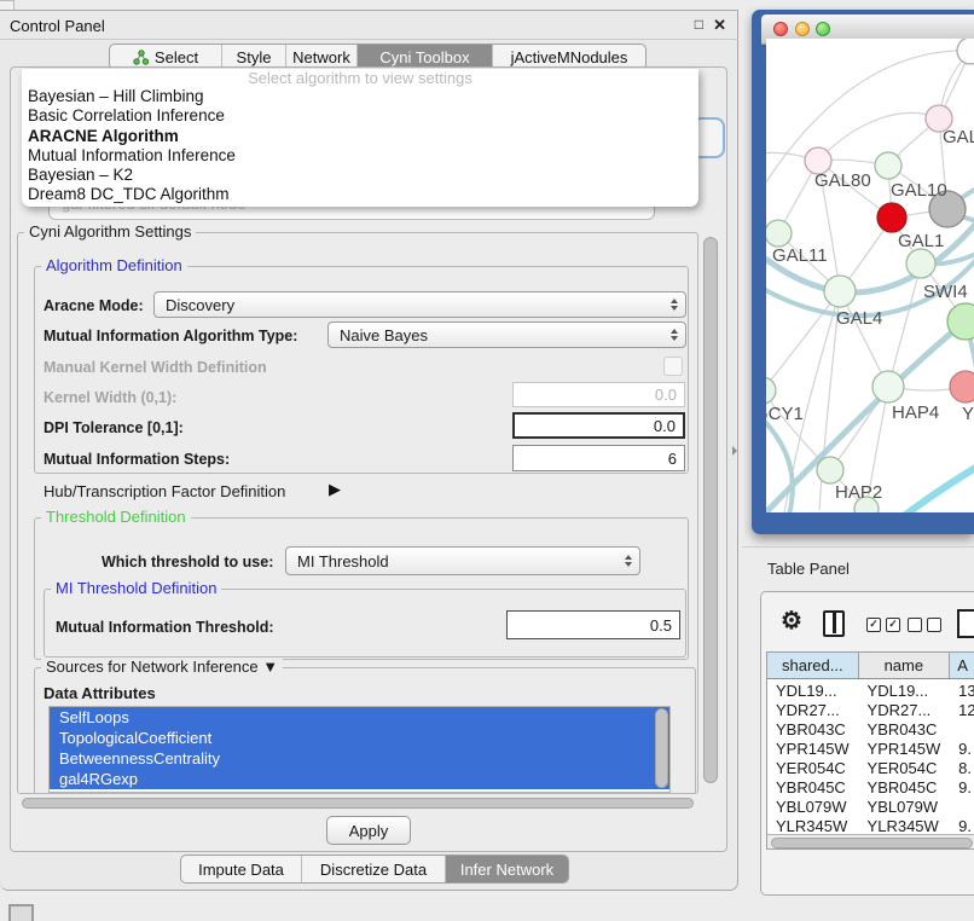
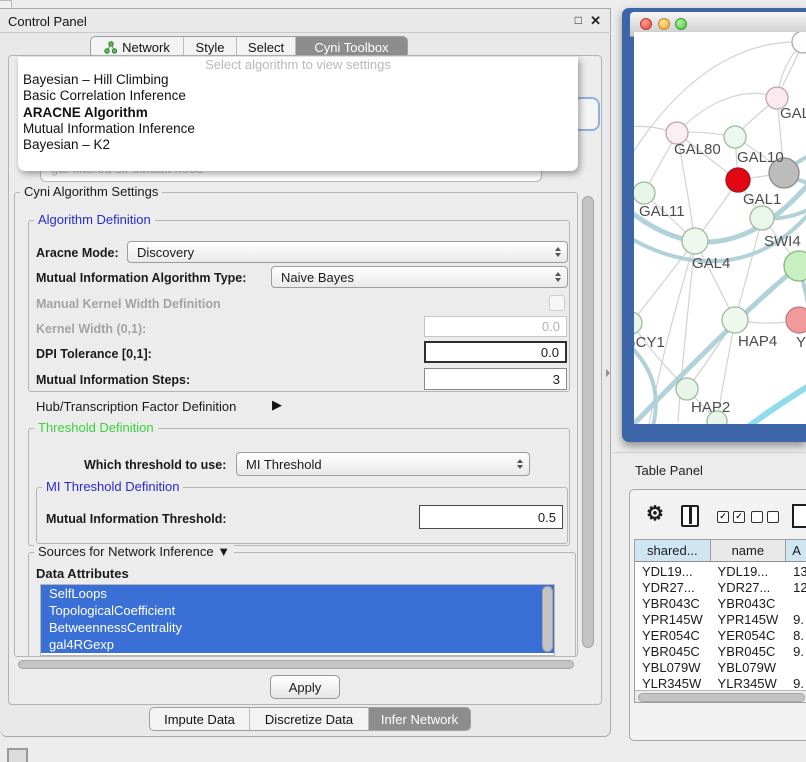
  Control Panel
  □
  ✕
- Select
+ Network
  Style
- Network
+ Select
  Cyni Toolbox
- jActiveMNodules
  Select algorithm to view settings
  Bayesian – Hill Climbing
  Basic Correlation Inference
  ARACNE Algorithm
  Mutual Information Inference
  Bayesian – K2
- Dream8 DC_TDC Algorithm
  Cyni Algorithm Settings
  Algorithm Definition
  Aracne Mode:
  Discovery
  Mutual Information Algorithm Type:
  Naive Bayes
  Manual Kernel Width Definition
  Kernel Width (0,1):
  0.0
  DPI Tolerance [0,1]:
  0.0
  Mutual Information Steps:
- 6
+ 3
  Hub/Transcription Factor Definition
  ▶
  Threshold Definition
  Which threshold to use:
  MI Threshold
  MI Threshold Definition
  Mutual Information Threshold:
  0.5
  Sources for Network Inference ▼
  Data Attributes
  SelfLoops
  TopologicalCoefficient
  BetweennessCentrality
  gal4RGexp
  Apply
  Impute Data
  Discretize Data
  Infer Network
  GAL80
  GAL10
  GAL1
  GAL11
  SWI4
  GAL4
  CY1
  HAP4
  Y
  HAP2
  Table Panel
  ⚙
  ✓
  ✓
  shared...
  name
  A
  YDL19...
  YDL19...
  13
  YDR27...
  YDR27...
  12
  YBR043C
  YBR043C
  YPR145W
  YPR145W
  9.
  YER054C
  YER054C
  8.
  YBR045C
  YBR045C
  9.
  YBL079W
  YBL079W
  YLR345W
  YLR345W
  9.
